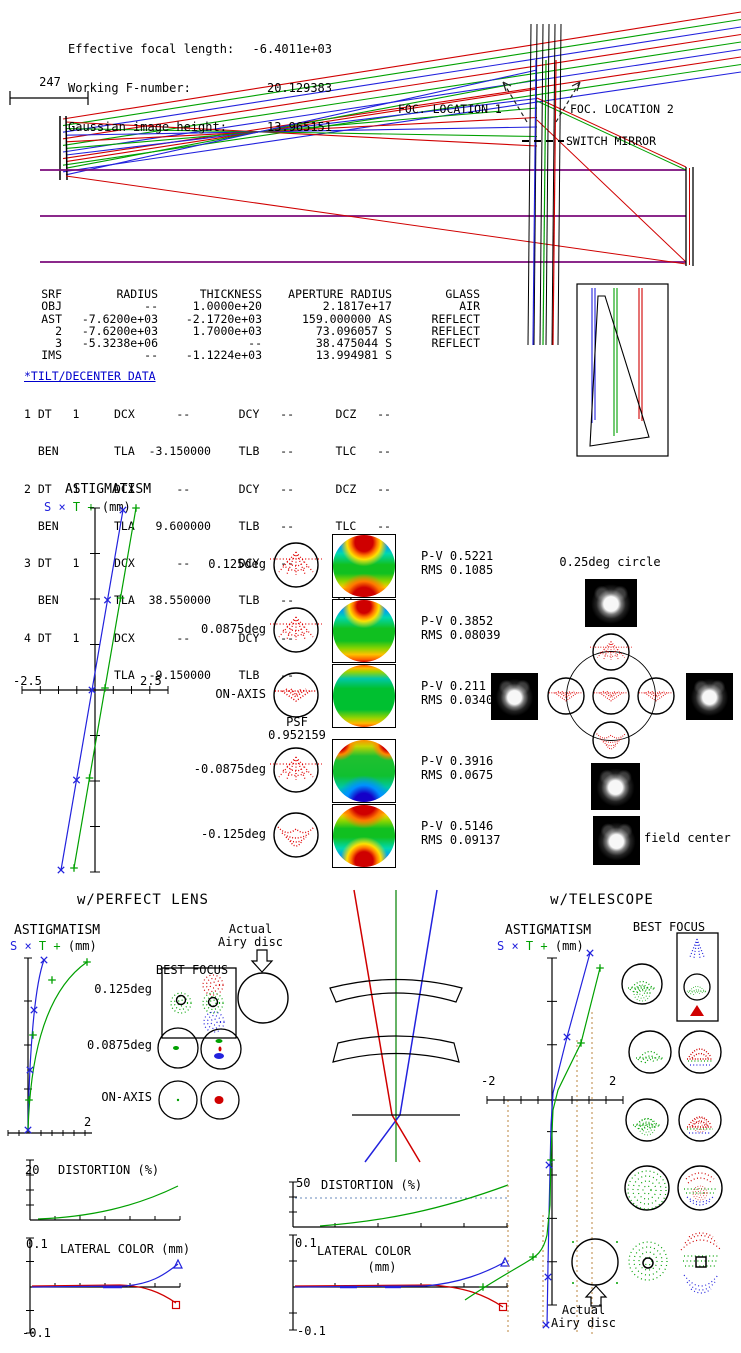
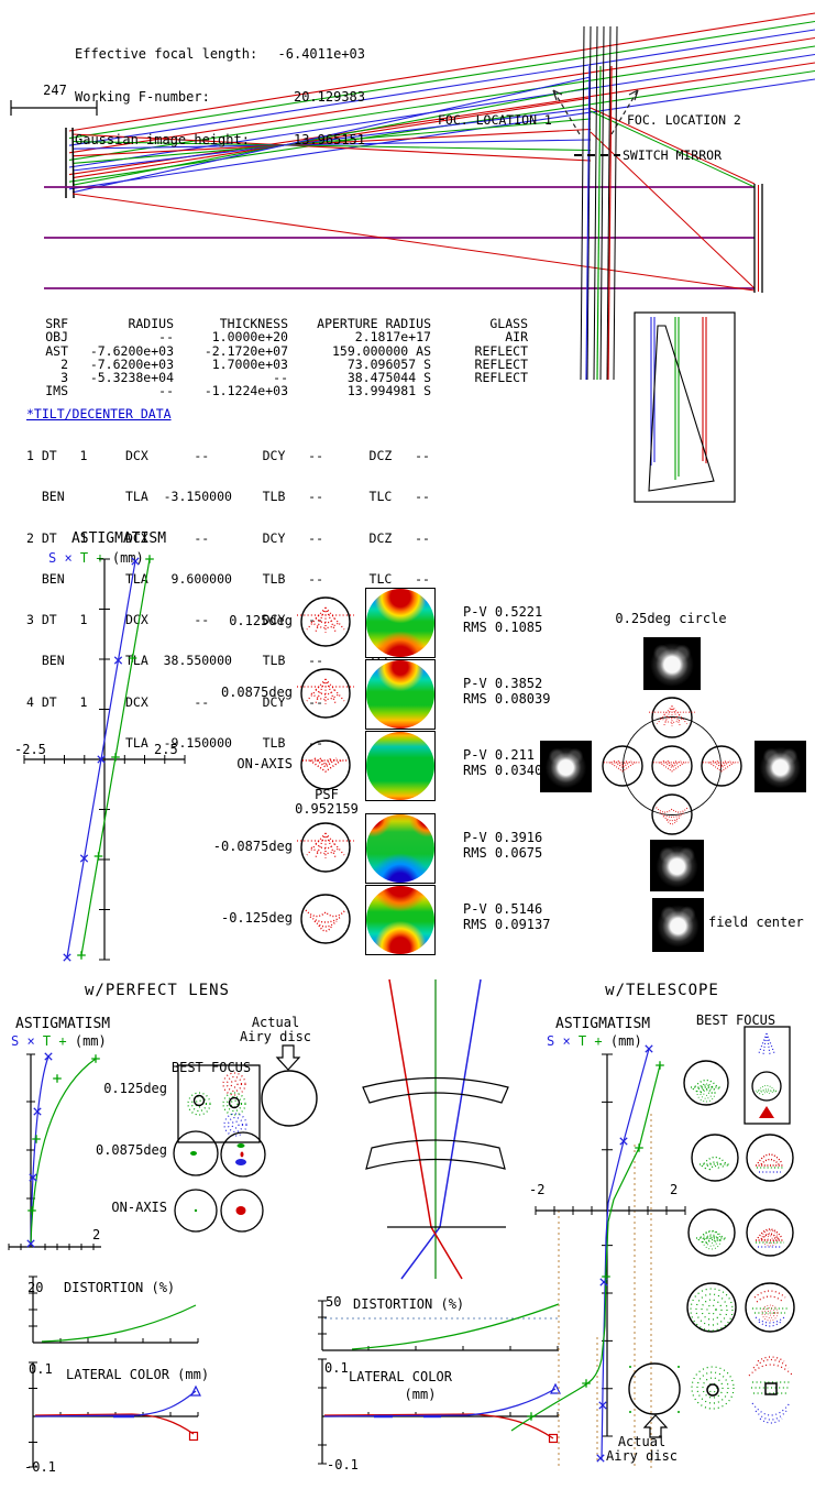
  Effective focal length:
  -6.4011e+03
  Working F-number:
  20.129383
  Gaussian image height:
  13.965151
  247
  FOC. LOCATION 1
  FOC. LOCATION 2
  SWITCH MIRROR
  SRF
  RADIUS
  THICKNESS
  APERTURE RADIUS
  GLASS
  OBJ
  --
  1.0000e+20
  2.1817e+17
  AIR
  AST
  -7.6200e+03
- -2.1720e+03
+ -2.1720e+07
  159.000000 AS
  REFLECT
  2
  -7.6200e+03
  1.7000e+03
  73.096057 S
  REFLECT
  3
- -5.3238e+06
+ -5.3238e+04
  --
  38.475044 S
  REFLECT
  IMS
  --
  -1.1224e+03
  13.994981 S
  *TILT/DECENTER DATA
  1 DT 1 DCX -- DCY -- DCZ --
  BEN TLA -3.150000 TLB -- TLC --
  2 DT 1 DCX -- DCY -- DCZ --
  BEN TLA 9.600000 TLB -- TLC --
  3 DT 1 DCX -- DCY --
  BEN TLA 38.550000 TLB --
  4 DT 1 DCX -- DCY --
  TLA -9.150000 TLB --
  ASTIGMATISM
  S × T + (m)
  -2.5
  2.5
  0.125deg
  0.0875deg
  ON-AXIS
  -0.0875deg
  -0.125deg
  PSF
  0.952159
  P-V 0.5221
  RMS 0.1085
  P-V 0.3852
  RMS 0.08039
  P-V 0.211
  RMS 0.0340
  P-V 0.3916
  RMS 0.0675
  P-V 0.5146
  RMS 0.09137
  0.25deg circle
  field center
  w/PERFECT LENS
  ASTIGMATISM
  S × T + (mm)
  2
  Actual
  Airy disc
  BEST FOCUS
  0.125deg
  0.0875deg
  ON-AXIS
  20
  DISTORTION (%)
  LATERAL COLOR (mm)
  -.1
  50
  DISTORTION (%)
  0.1
  LATERAL COLOR
  (mm)
  -0.1
  w/TELESCOPE
  ASTIGMATISM
  S × T + (mm)
  -2
  2
  BEST FOCUS
  Actual
  Airy disc
